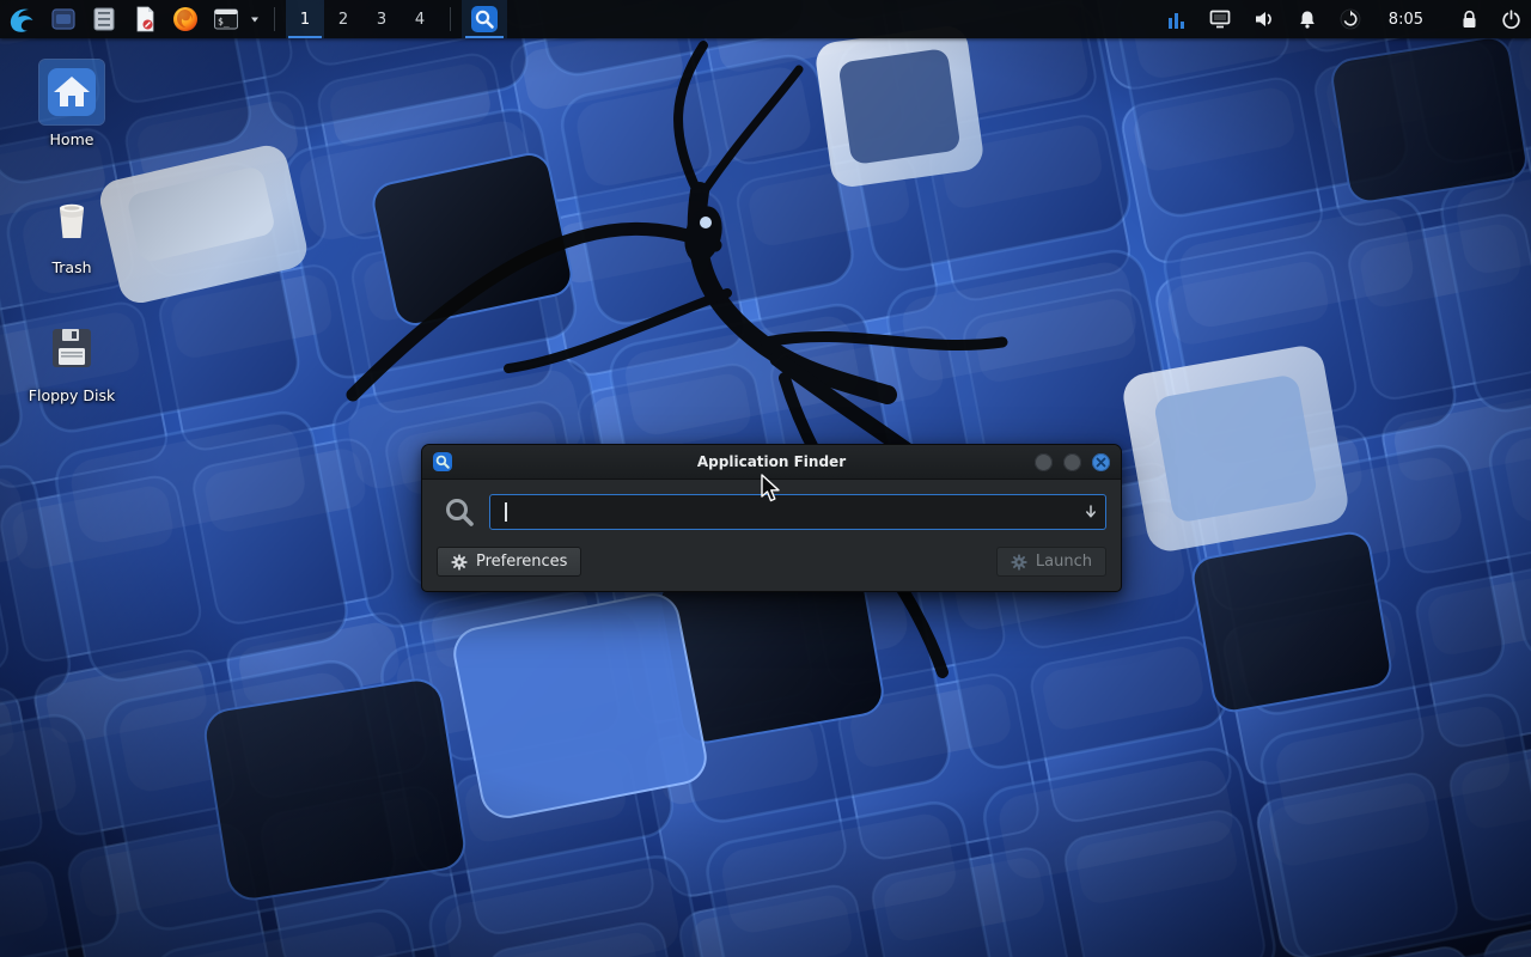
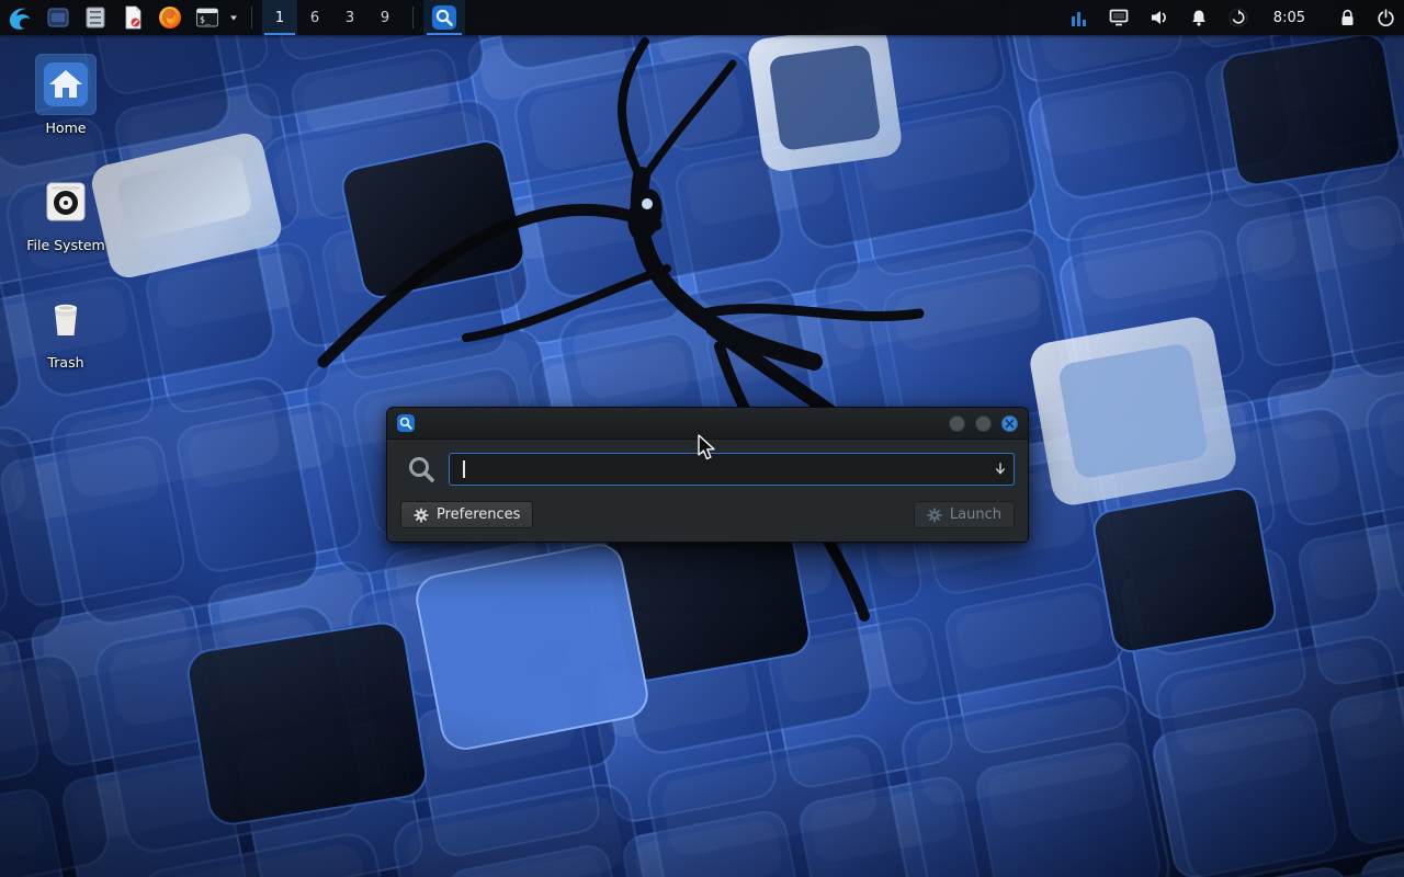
  $_
  1
- 2
+ 6
  3
- 4
+ 9
  8:05
  Home
+ File System
  Trash
- Floppy Disk
- Application Finder
  Preferences
  Launch
